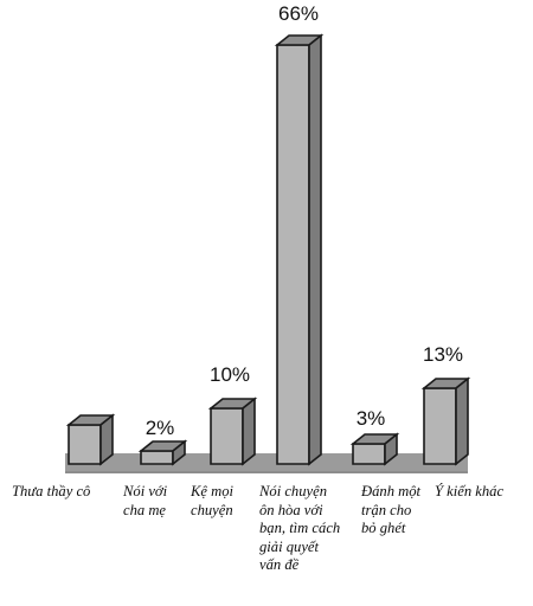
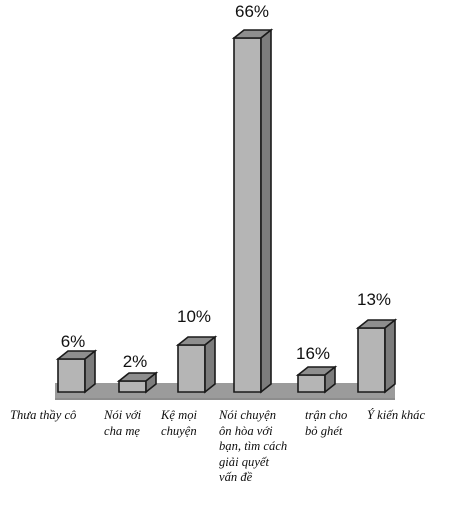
+ 6%
  2%
  10%
  66%
- 3%
+ 16%
  13%
  Thưa thầy cô
  Nói với
  cha mẹ
  Kệ mọi
  chuyện
  Nói chuyện
  ôn hòa với
  bạn, tìm cách
  giải quyết
  vấn đề
- Đánh một
  trận cho
  bỏ ghét
  Ý kiến khác
